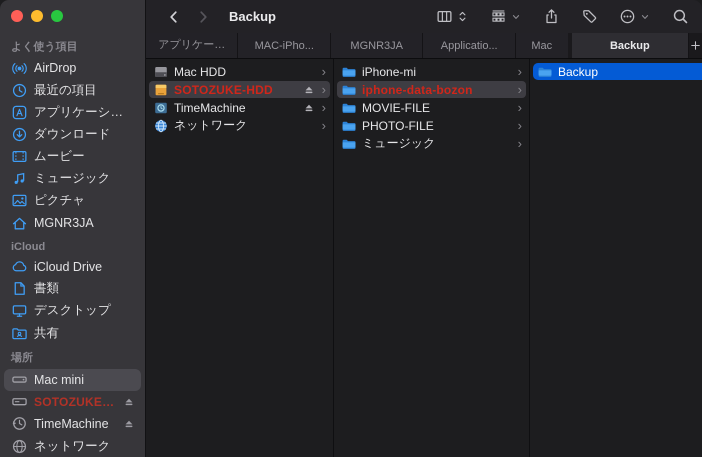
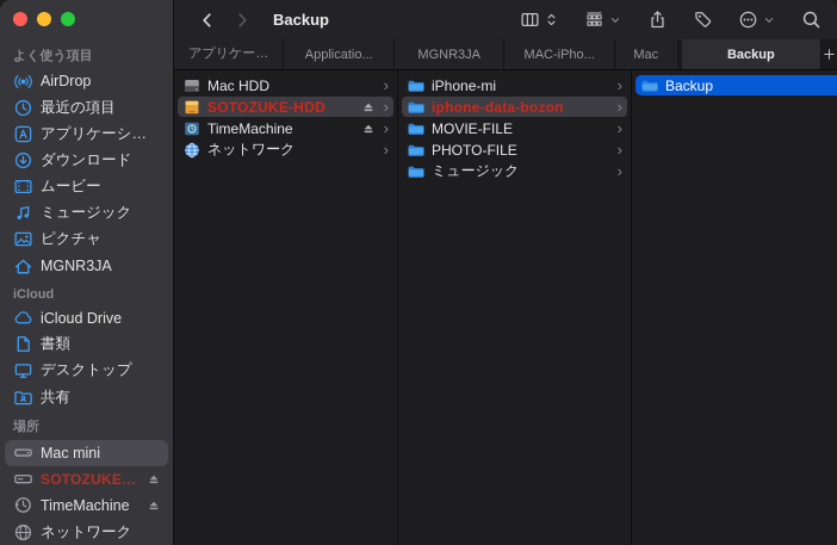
  よく使う項目
  AirDrop
  最近の項目
  アプリケーション
  ダウンロード
  ムービー
  ミュージック
  ピクチャ
  MGNR3JA
  iCloud
  iCloud Drive
  書類
  デスクトップ
  共有
  場所
  Mac mini
  SOTOZUKE-H
  TimeMachine
  ネットワーク
  Backup
  アプリケー…
- MAC-iPho...
+ Applicatio...
  MGNR3JA
- Applicatio...
+ MAC-iPho...
  Mac
  Backup
  Mac HDD
  ›
  SOTOZUKE-HDD
  ›
  TimeMachine
  ›
  ネットワーク
  ›
  iPhone-mi
  ›
  iphone-data-bozon
  ›
  MOVIE-FILE
  ›
  PHOTO-FILE
  ›
  ミュージック
  ›
  Backup
